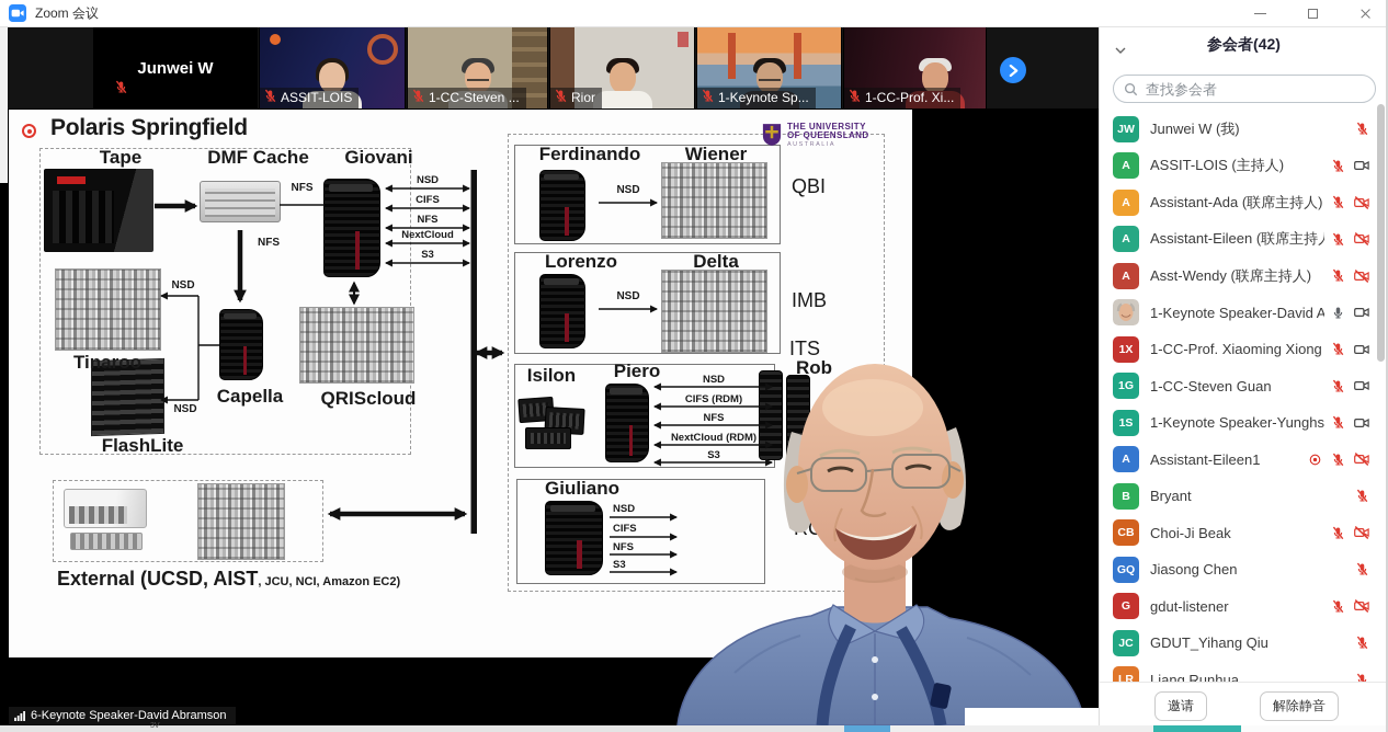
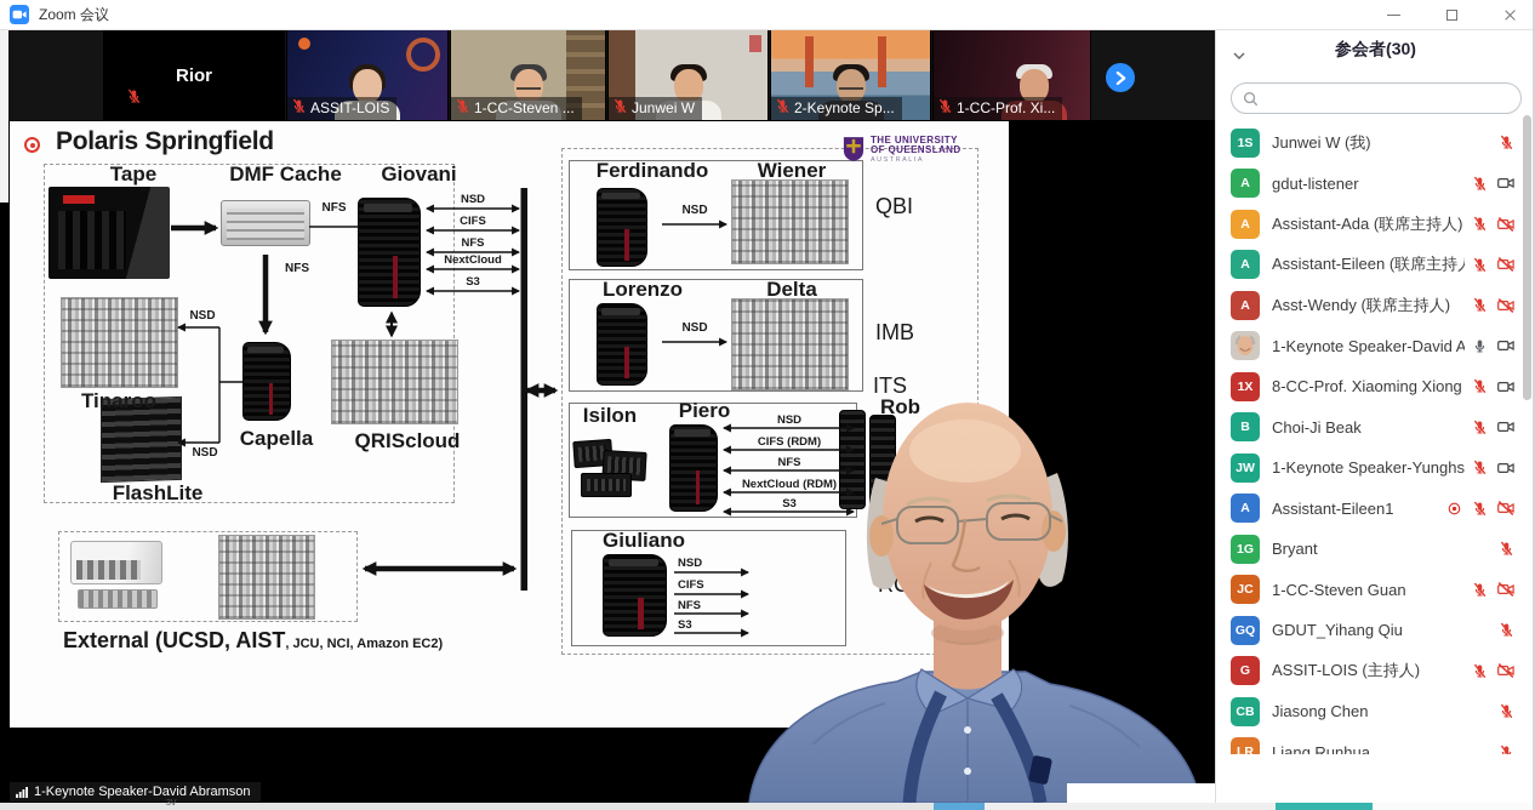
  Zoom 会议
- Junwei W
+ Rior
  ASSIT-LOIS
  1-CC-Steven ...
- Rior
+ Junwei W
- 1-Keynote Sp...
+ 2-Keynote Sp...
  1-CC-Prof. Xi...
  Polaris Springfield
  Tape
  DMF Cache
  Giovani
  NFS
  NFS
  Tinaroo
  Capella
  QRIScloud
  FlashLite
  NSD
  NSD
  External (UCSD, AIST, JCU, NCI, Amazon EC2)
  Ferdinando
  Wiener
  NSD
  QBI
  Lorenzo
  Delta
  NSD
  IMB
  ITS
  Isilon
  Piero
  Rob
  Giuliano
  NSD
  CIFS
  NFS
  NextCloud
  S3
  NSD
  CIFS (RDM)
  NFS
  NextCloud (RDM)
  S3
  NSD
  CIFS
  NFS
  S3
  THE UNIVERSITY
  OF QUEENSLAND
- 6-Keynote Speaker-David Abramson
+ 1-Keynote Speaker-David Abramson
- 参会者(42)
+ 参会者(30)
- 查找参会者
- JW
+ 1S
  Junwei W (我)
  A
- ASSIT-LOIS (主持人)
+ gdut-listener
  A
  Assistant-Ada (联席主持人)
  A
  Assistant-Eileen (联席主持
  A
  Asst-Wendy (联席主持人)
  1-Keynote Speaker-David A
  1X
- 1-CC-Prof. Xiaoming Xiong
+ 8-CC-Prof. Xiaoming Xiong
- 1G
+ B
- 1-CC-Steven Guan
+ Choi-Ji Beak
- 1S
+ JW
  1-Keynote Speaker-Yunghs
  A
  Assistant-Eileen1
- B
+ 1G
  Bryant
- CB
+ JC
- Choi-Ji Beak
+ 1-CC-Steven Guan
  GQ
- Jiasong Chen
+ GDUT_Yihang Qiu
  G
- gdut-listener
+ ASSIT-LOIS (主持人)
- JC
+ CB
- GDUT_Yihang Qiu
+ Jiasong Chen
  LR
  Liang Runhua
- 邀请
- 解除静音
